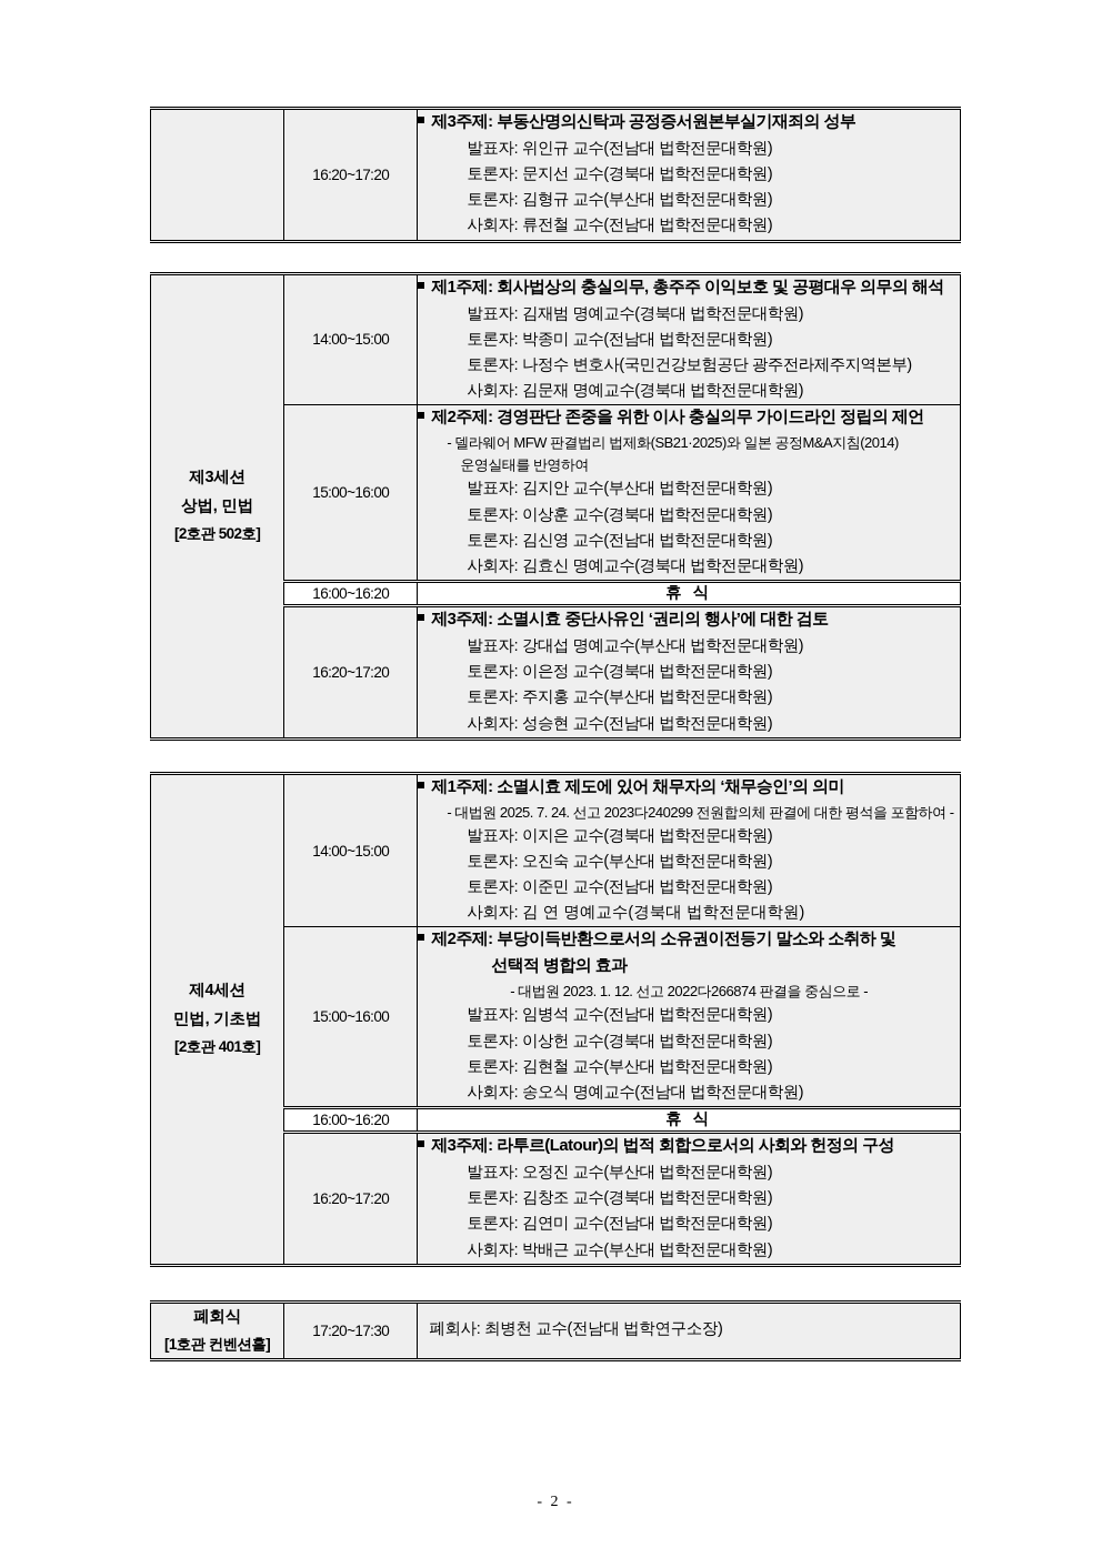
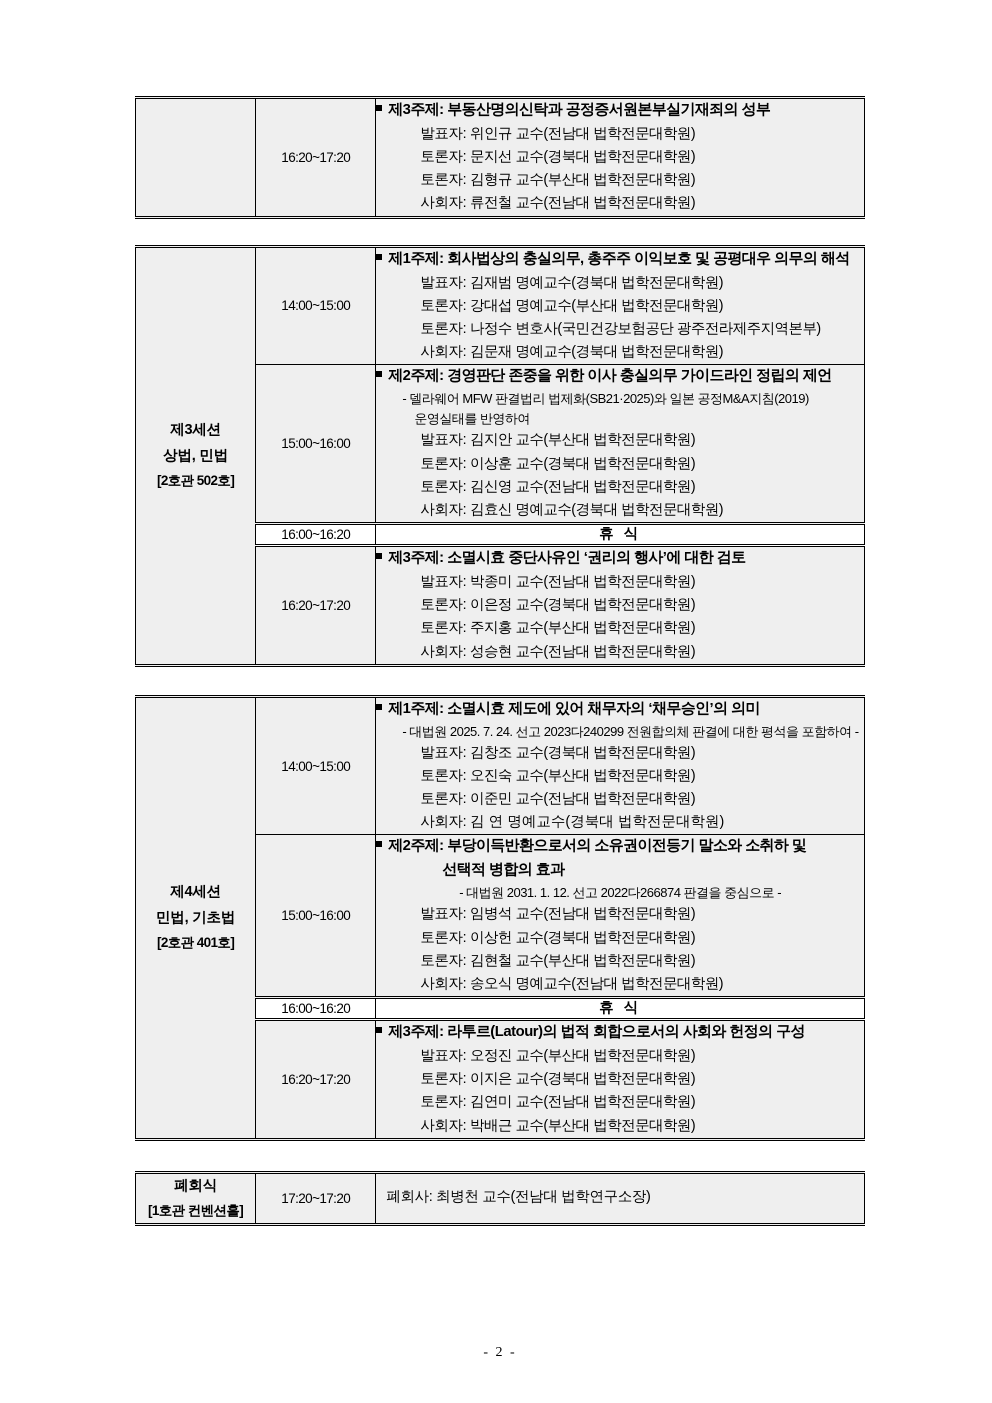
  	16:20~17:20	제3주제: 부동산명의신탁과 공정증서원본부실기재죄의 성부 발표자: 위인규 교수(전남대 법학전문대학원) 토론자: 문지선 교수(경북대 법학전문대학원) 토론자: 김형규 교수(부산대 법학전문대학원) 사회자: 류전철 교수(전남대 법학전문대학원)
- 제3세션 상법, 민법 [2호관 502호]	14:00~15:00	제1주제: 회사법상의 충실의무, 총주주 이익보호 및 공평대우 의무의 해석 발표자: 김재범 명예교수(경북대 법학전문대학원) 토론자: 박종미 교수(전남대 법학전문대학원) 토론자: 나정수 변호사(국민건강보험공단 광주전라제주지역본부) 사회자: 김문재 명예교수(경북대 법학전문대학원)
+ 제3세션 상법, 민법 [2호관 502호]	14:00~15:00	제1주제: 회사법상의 충실의무, 총주주 이익보호 및 공평대우 의무의 해석 발표자: 김재범 명예교수(경북대 법학전문대학원) 토론자: 강대섭 명예교수(부산대 법학전문대학원) 토론자: 나정수 변호사(국민건강보험공단 광주전라제주지역본부) 사회자: 김문재 명예교수(경북대 법학전문대학원)
- 15:00~16:00	제2주제: 경영판단 존중을 위한 이사 충실의무 가이드라인 정립의 제언 - 델라웨어 MFW 판결법리 법제화(SB21·2025)와 일본 공정M&A지침(2014) 운영실태를 반영하여 발표자: 김지안 교수(부산대 법학전문대학원) 토론자: 이상훈 교수(경북대 법학전문대학원) 토론자: 김신영 교수(전남대 법학전문대학원) 사회자: 김효신 명예교수(경북대 법학전문대학원)
+ 15:00~16:00	제2주제: 경영판단 존중을 위한 이사 충실의무 가이드라인 정립의 제언 - 델라웨어 MFW 판결법리 법제화(SB21·2025)와 일본 공정M&A지침(2019) 운영실태를 반영하여 발표자: 김지안 교수(부산대 법학전문대학원) 토론자: 이상훈 교수(경북대 법학전문대학원) 토론자: 김신영 교수(전남대 법학전문대학원) 사회자: 김효신 명예교수(경북대 법학전문대학원)
  16:00~16:20	휴 식
- 16:20~17:20	제3주제: 소멸시효 중단사유인 ‘권리의 행사’에 대한 검토 발표자: 강대섭 명예교수(부산대 법학전문대학원) 토론자: 이은정 교수(경북대 법학전문대학원) 토론자: 주지홍 교수(부산대 법학전문대학원) 사회자: 성승현 교수(전남대 법학전문대학원)
+ 16:20~17:20	제3주제: 소멸시효 중단사유인 ‘권리의 행사’에 대한 검토 발표자: 박종미 교수(전남대 법학전문대학원) 토론자: 이은정 교수(경북대 법학전문대학원) 토론자: 주지홍 교수(부산대 법학전문대학원) 사회자: 성승현 교수(전남대 법학전문대학원)
- 제4세션 민법, 기초법 [2호관 401호]	14:00~15:00	제1주제: 소멸시효 제도에 있어 채무자의 ‘채무승인’의 의미 - 대법원 2025. 7. 24. 선고 2023다240299 전원합의체 판결에 대한 평석을 포함하여 - 발표자: 이지은 교수(경북대 법학전문대학원) 토론자: 오진숙 교수(부산대 법학전문대학원) 토론자: 이준민 교수(전남대 법학전문대학원) 사회자: 김 연 명예교수(경북대 법학전문대학원)
+ 제4세션 민법, 기초법 [2호관 401호]	14:00~15:00	제1주제: 소멸시효 제도에 있어 채무자의 ‘채무승인’의 의미 - 대법원 2025. 7. 24. 선고 2023다240299 전원합의체 판결에 대한 평석을 포함하여 - 발표자: 김창조 교수(경북대 법학전문대학원) 토론자: 오진숙 교수(부산대 법학전문대학원) 토론자: 이준민 교수(전남대 법학전문대학원) 사회자: 김 연 명예교수(경북대 법학전문대학원)
- 15:00~16:00	제2주제: 부당이득반환으로서의 소유권이전등기 말소와 소취하 및 선택적 병합의 효과 - 대법원 2023. 1. 12. 선고 2022다266874 판결을 중심으로 - 발표자: 임병석 교수(전남대 법학전문대학원) 토론자: 이상헌 교수(경북대 법학전문대학원) 토론자: 김현철 교수(부산대 법학전문대학원) 사회자: 송오식 명예교수(전남대 법학전문대학원)
+ 15:00~16:00	제2주제: 부당이득반환으로서의 소유권이전등기 말소와 소취하 및 선택적 병합의 효과 - 대법원 2031. 1. 12. 선고 2022다266874 판결을 중심으로 - 발표자: 임병석 교수(전남대 법학전문대학원) 토론자: 이상헌 교수(경북대 법학전문대학원) 토론자: 김현철 교수(부산대 법학전문대학원) 사회자: 송오식 명예교수(전남대 법학전문대학원)
  16:00~16:20	휴 식
- 16:20~17:20	제3주제: 라투르(Latour)의 법적 회합으로서의 사회와 헌정의 구성 발표자: 오정진 교수(부산대 법학전문대학원) 토론자: 김창조 교수(경북대 법학전문대학원) 토론자: 김연미 교수(전남대 법학전문대학원) 사회자: 박배근 교수(부산대 법학전문대학원)
+ 16:20~17:20	제3주제: 라투르(Latour)의 법적 회합으로서의 사회와 헌정의 구성 발표자: 오정진 교수(부산대 법학전문대학원) 토론자: 이지은 교수(경북대 법학전문대학원) 토론자: 김연미 교수(전남대 법학전문대학원) 사회자: 박배근 교수(부산대 법학전문대학원)
- 폐회식 [1호관 컨벤션홀]	17:20~17:30	폐회사: 최병천 교수(전남대 법학연구소장)
+ 폐회식 [1호관 컨벤션홀]	17:20~17:20	폐회사: 최병천 교수(전남대 법학연구소장)
  - 2 -
